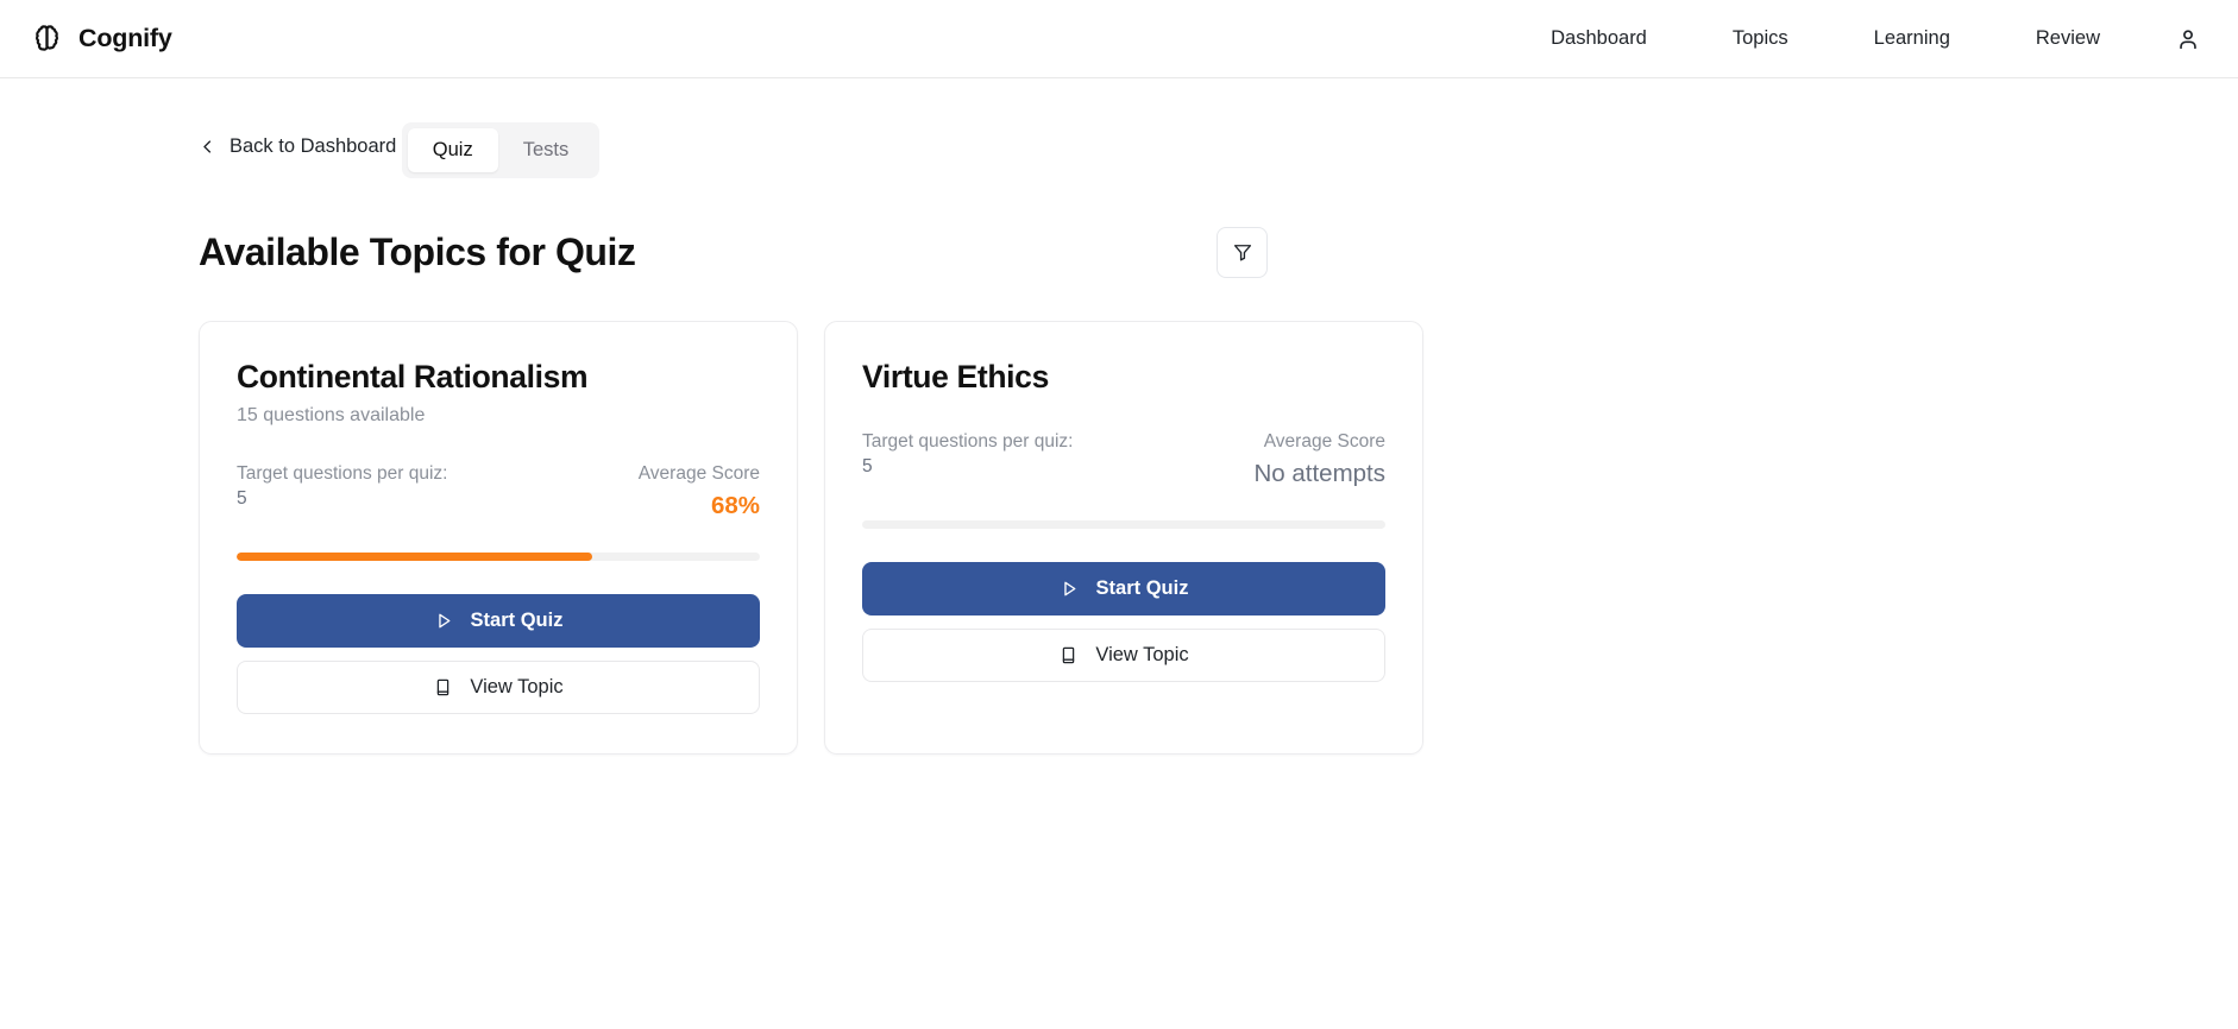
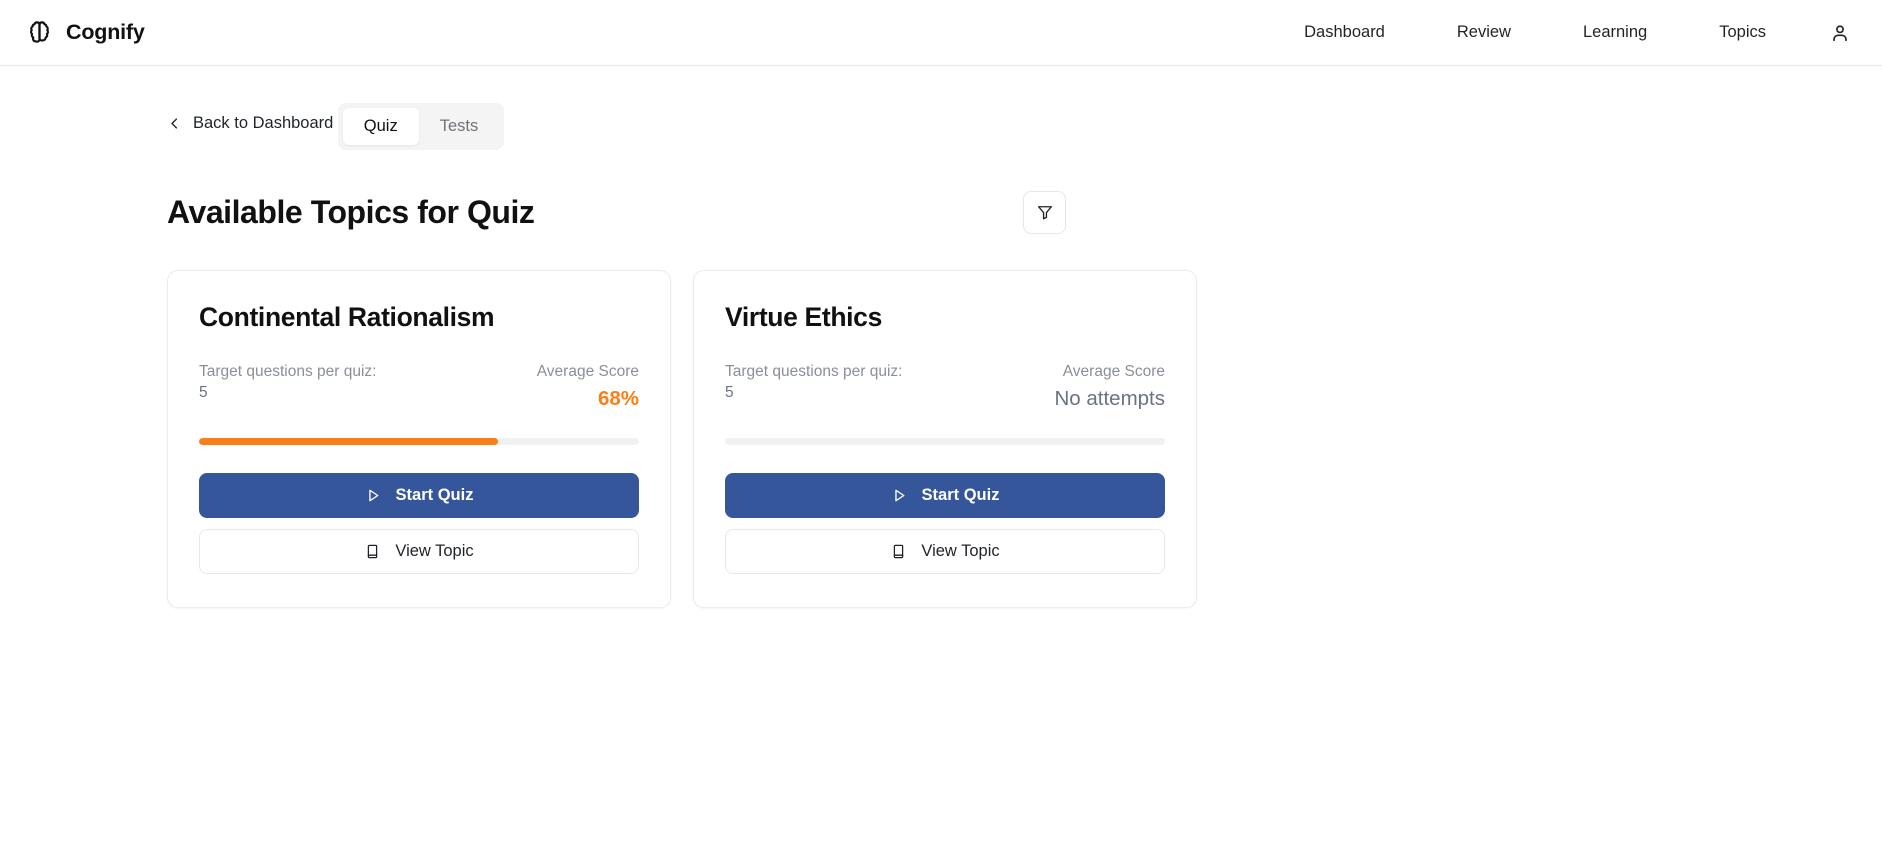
  Cognify
  Dashboard
- Topics
+ Review
  Learning
- Review
+ Topics
  Back to Dashboard
  Quiz
  Tests
  Available Topics for Quiz
  Continental Rationalism
- 15 questions available
  Target questions per quiz:
  5
  Average Score
  68%
  Start Quiz
  View Topic
  Virtue Ethics
  Target questions per quiz:
  5
  Average Score
  No attempts
  Start Quiz
  View Topic
